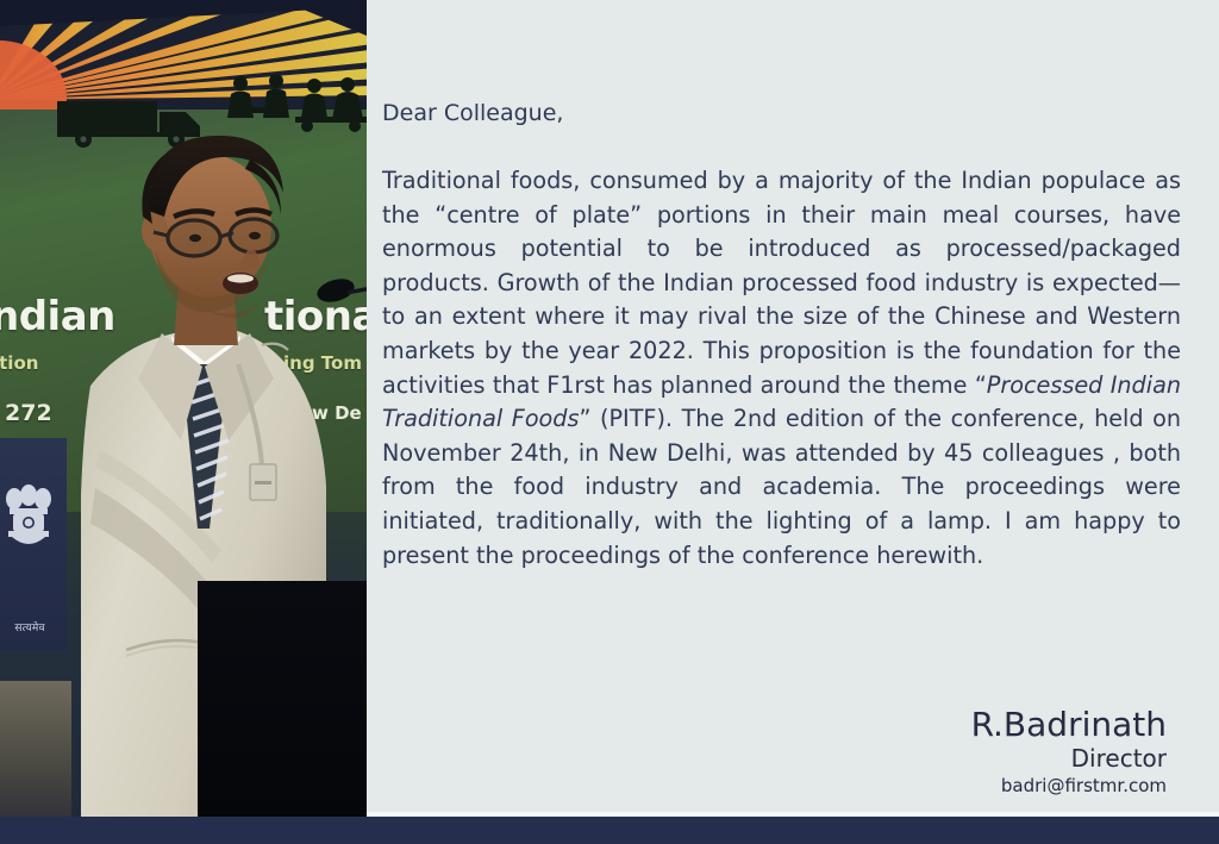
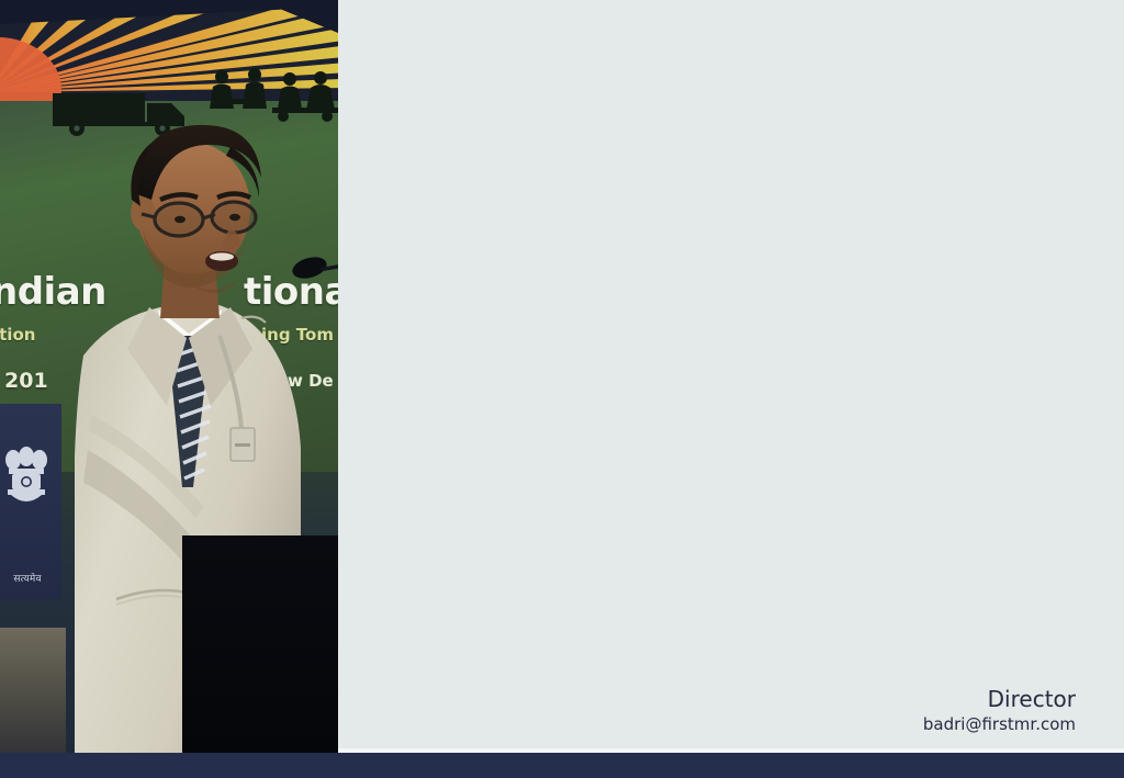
  ndian
  tiona
  tion
  ing Tom
- 272
+ 201
  w De
  सत्यमेव
- Dear Colleague,
- Traditional foods, consumed by a majority of the Indian populace as the “centre of plate” portions in their main meal courses, have enormous potential to be introduced as processed/packaged products. Growth of the Indian processed food industry is expected—to an extent where it may rival the size of the Chinese and Western markets by the year 2022. This proposition is the foundation for the activities that F1rst has planned around the theme “Processed Indian Traditional Foods” (PITF). The 2nd edition of the conference, held on November 24th, in New Delhi, was attended by 45 colleagues , both from the food industry and academia. The proceedings were initiated, traditionally, with the lighting of a lamp. I am happy to present the proceedings of the conference herewith.
- R.Badrinath
  Director
  badri@firstmr.com
